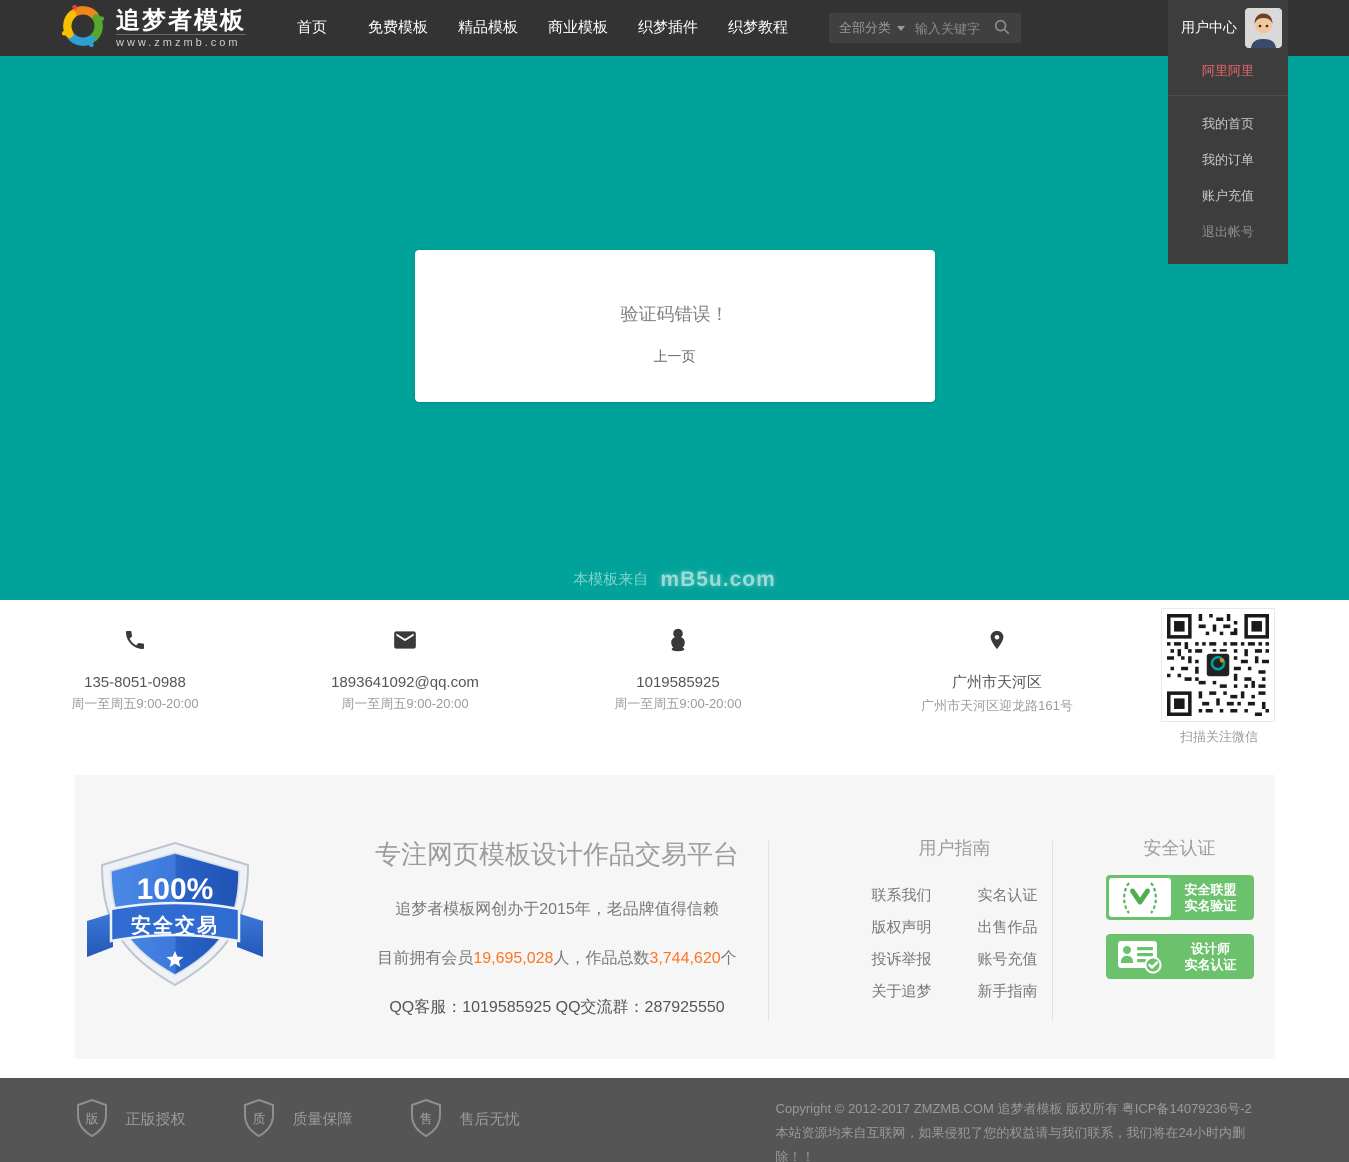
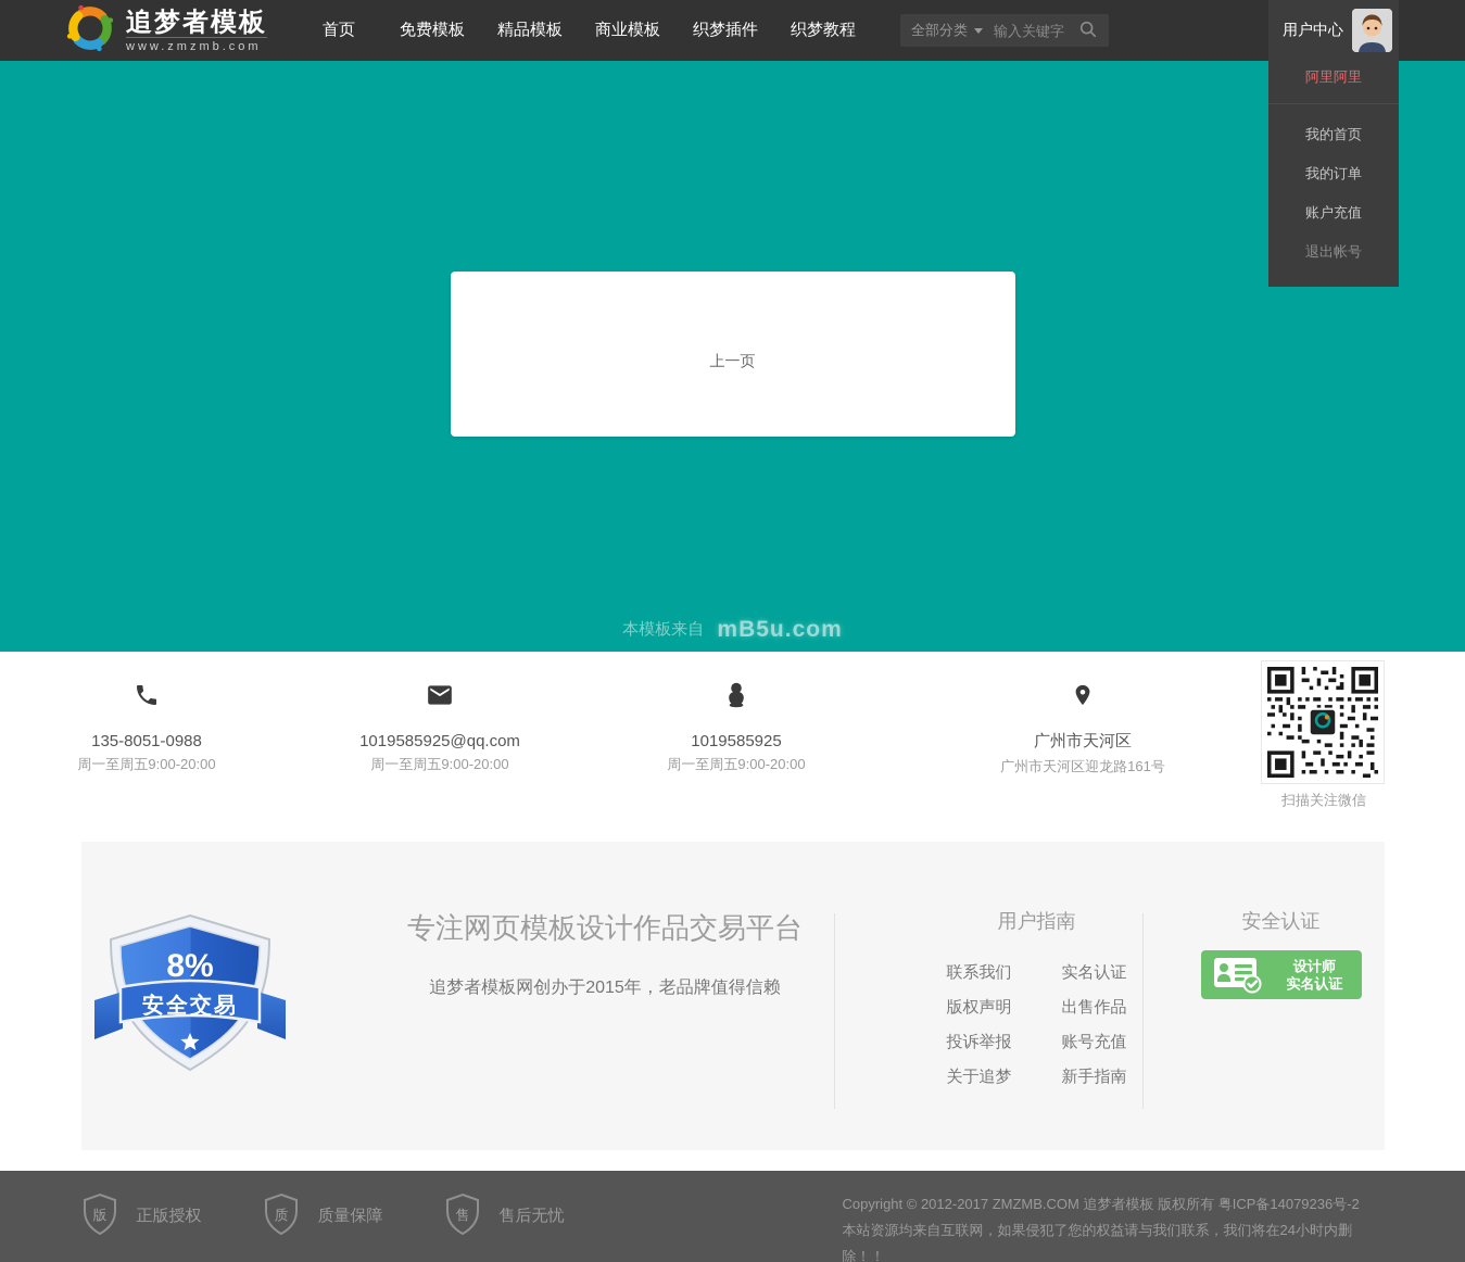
  追梦者模板
  www.zmzmb.com
  首页
  免费模板
  精品模板
  商业模板
  织梦插件
  织梦教程
  全部分类
  输入关键字
  用户中心
  阿里阿里
  我的首页
  我的订单
  账户充值
  退出帐号
- 验证码错误！
  上一页
  本模板来自 mB5u.com
  135-8051-0988
  周一至周五9:00-20:00
- 1893641092@qq.com
+ 1019585925@qq.com
  周一至周五9:00-20:00
  1019585925
  周一至周五9:00-20:00
  广州市天河区
  广州市天河区迎龙路161号
  扫描关注微信
- 100%
+ 8%
  安全交易
  专注网页模板设计作品交易平台
  追梦者模板网创办于2015年，老品牌值得信赖
- 目前拥有会员19,695,028人，作品总数3,744,620个
- QQ客服：1019585925 QQ交流群：287925550
  用户指南
  联系我们
  版权声明
  投诉举报
  关于追梦
  实名认证
  出售作品
  账号充值
  新手指南
  安全认证
- 安全联盟
- 实名验证
  设计师
  实名认证
  版
  正版授权
  质
  质量保障
  售
  售后无忧
  Copyright © 2012-2017 ZMZMB.COM 追梦者模板 版权所有 粤ICP备14079236号-2
  本站资源均来自互联网，如果侵犯了您的权益请与我们联系，我们将在24小时内删除！！
